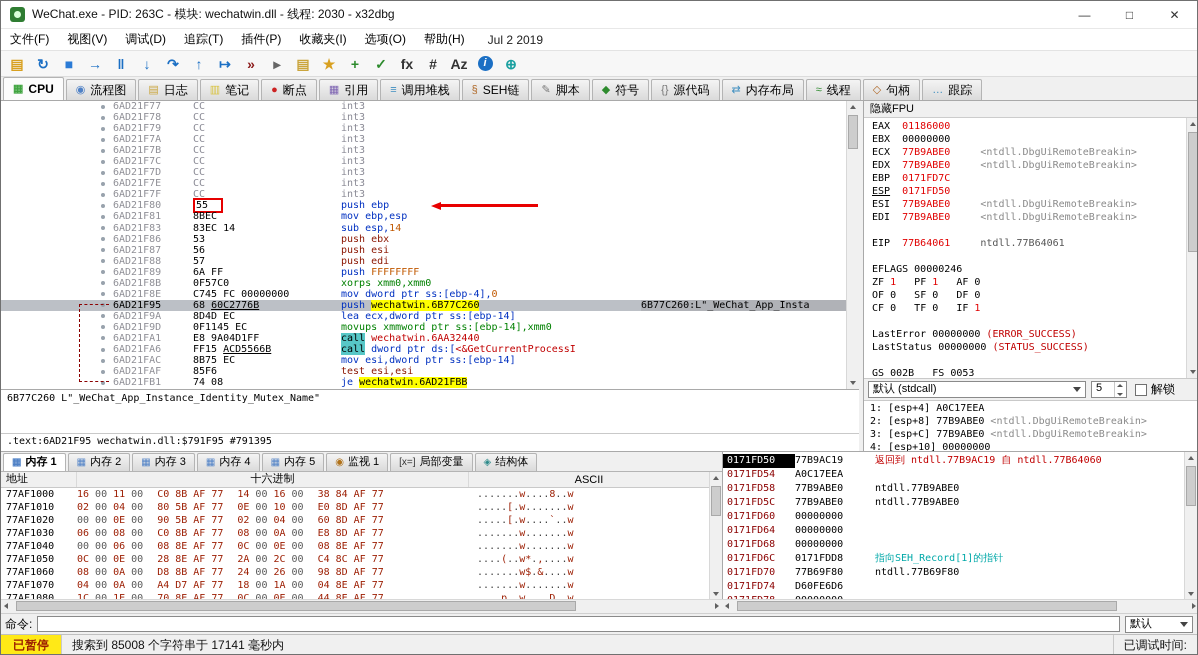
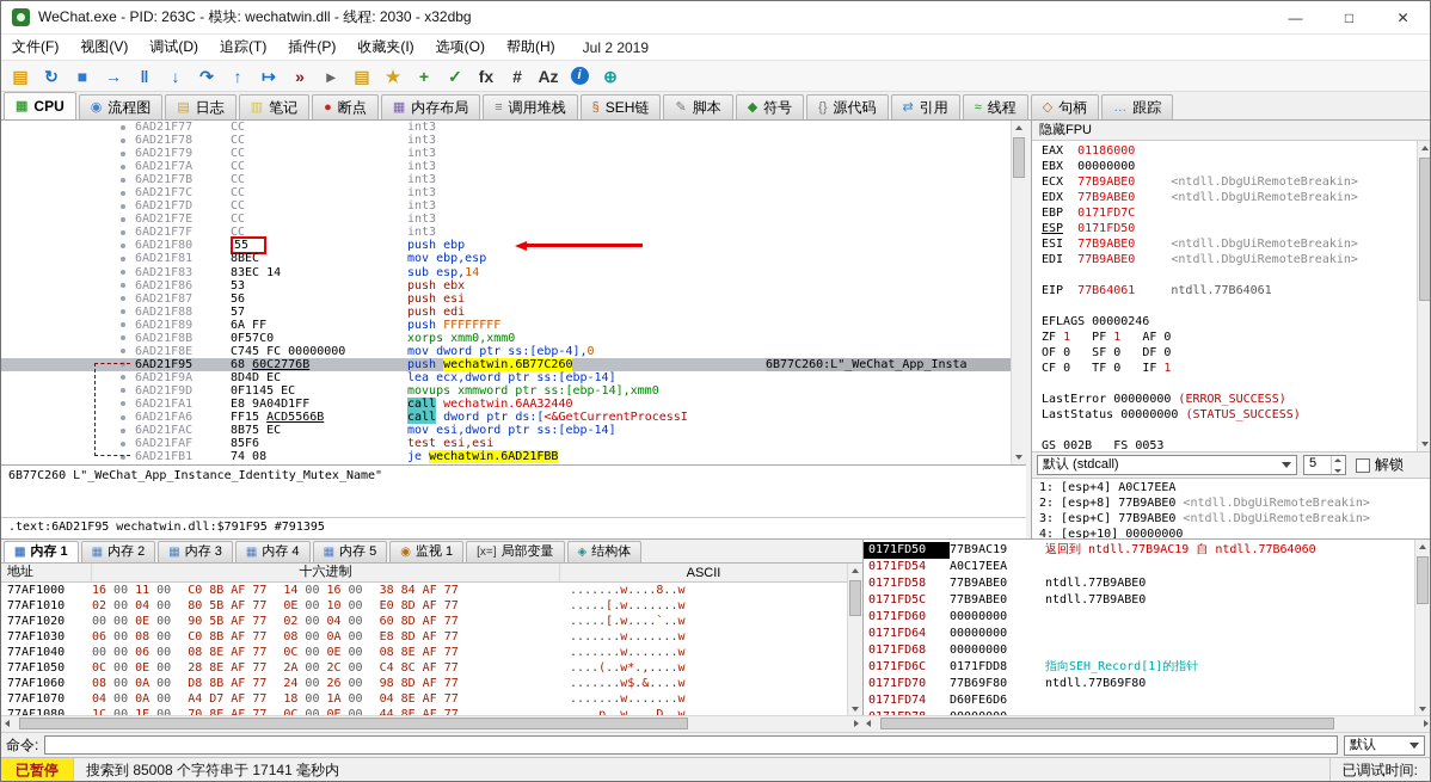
  WeChat.exe - PID: 263C - 模块: wechatwin.dll - 线程: 2030 - x32dbg
  —
  □
  ✕
  文件(F)
  视图(V)
  调试(D)
  追踪(T)
  插件(P)
  收藏夹(I)
  选项(O)
  帮助(H)
  Jul 2 2019
  ▤
  ↻
  ■
  →
  ‖
  ↓
  ↷
  ↑
  ↦
  »
  ▸
  ▤
  ★
  +
  ✓
  fx
  #
  Az
  i
  ⊕
  ▦
  CPU
  ◉
  流程图
  ▤
  日志
  ▥
  笔记
  ●
  断点
  ▦
- 引用
+ 内存布局
  ≡
  调用堆栈
  §
  SEH链
  ✎
  脚本
  ◆
  符号
  {}
  源代码
  ⇄
- 内存布局
+ 引用
  ≈
  线程
  ◇
  句柄
  …
  跟踪
  6AD21F77
  CC
  int3
  6AD21F78
  CC
  int3
  6AD21F79
  CC
  int3
  6AD21F7A
  CC
  int3
  6AD21F7B
  CC
  int3
  6AD21F7C
  CC
  int3
  6AD21F7D
  CC
  int3
  6AD21F7E
  CC
  int3
  6AD21F7F
  CC
  int3
  6AD21F80
  55
  push ebp
  6AD21F81
  8BEC
  mov ebp,esp
  6AD21F83
  83EC 14
  sub esp,14
  6AD21F86
  53
  push ebx
  6AD21F87
  56
  push esi
  6AD21F88
  57
  push edi
  6AD21F89
  6A FF
  push FFFFFFFF
  6AD21F8B
  0F57C0
  xorps xmm0,xmm0
  6AD21F8E
  C745 FC 00000000
  mov dword ptr ss:[ebp-4],0
  6AD21F95
  68 60C2776B
  push wechatwin.6B77C260
  6B77C260:L"_WeChat_App_Insta
  6AD21F9A
  8D4D EC
  lea ecx,dword ptr ss:[ebp-14]
  6AD21F9D
  0F1145 EC
  movups xmmword ptr ss:[ebp-14],xmm0
  6AD21FA1
  E8 9A04D1FF
  call wechatwin.6AA32440
  6AD21FA6
  FF15 ACD5566B
  call dword ptr ds:[<&GetCurrentProcessI
  6AD21FAC
  8B75 EC
  mov esi,dword ptr ss:[ebp-14]
  6AD21FAF
  85F6
  test esi,esi
  6AD21FB1
  74 08
  je wechatwin.6AD21FBB
  6B77C260 L"_WeChat_App_Instance_Identity_Mutex_Name"
  .text:6AD21F95 wechatwin.dll:$791F95 #791395
  隐藏FPU
  EAX 01186000
  EBX 00000000
  ECX 77B9ABE0 <ntdll.DbgUiRemoteBreakin>
  EDX 77B9ABE0 <ntdll.DbgUiRemoteBreakin>
  EBP 0171FD7C
  ESP 0171FD50
  ESI 77B9ABE0 <ntdll.DbgUiRemoteBreakin>
  EDI 77B9ABE0 <ntdll.DbgUiRemoteBreakin>
  EIP 77B64061 ntdll.77B64061
  EFLAGS 00000246
  ZF 1 PF 1 AF 0
  OF 0 SF 0 DF 0
  CF 0 TF 0 IF 1
  LastError 00000000 (ERROR_SUCCESS)
  LastStatus 00000000 (STATUS_SUCCESS)
  GS 002B FS 0053
  默认 (stdcall)
  5
  解锁
  1: [esp+4] A0C17EEA
  2: [esp+8] 77B9ABE0 <ntdll.DbgUiRemoteBreakin>
  3: [esp+C] 77B9ABE0 <ntdll.DbgUiRemoteBreakin>
  4: [esp+10] 00000000
  ▦
  内存 1
  ▦
  内存 2
  ▦
  内存 3
  ▦
  内存 4
  ▦
  内存 5
  ◉
  监视 1
  [x=]
  局部变量
  ◈
  结构体
  地址
  十六进制
  ASCII
  77AF1000
  16 00 11 00 C0 8B AF 77 14 00 16 00 38 84 AF 77
  .......w....8..w
  77AF1010
  02 00 04 00 80 5B AF 77 0E 00 10 00 E0 8D AF 77
  .....[.w.......w
  77AF1020
  00 00 0E 00 90 5B AF 77 02 00 04 00 60 8D AF 77
  .....[.w....`..w
  77AF1030
  06 00 08 00 C0 8B AF 77 08 00 0A 00 E8 8D AF 77
  .......w.......w
  77AF1040
  00 00 06 00 08 8E AF 77 0C 00 0E 00 08 8E AF 77
  .......w.......w
  77AF1050
  0C 00 0E 00 28 8E AF 77 2A 00 2C 00 C4 8C AF 77
  ....(..w*.,....w
  77AF1060
  08 00 0A 00 D8 8B AF 77 24 00 26 00 98 8D AF 77
  .......w$.&....w
  77AF1070
  04 00 0A 00 A4 D7 AF 77 18 00 1A 00 04 8E AF 77
  .......w.......w
  0171FD50
  77B9AC19
  返回到 ntdll.77B9AC19 自 ntdll.77B64060
  0171FD54
  A0C17EEA
  0171FD58
  77B9ABE0
  ntdll.77B9ABE0
  0171FD5C
  77B9ABE0
  ntdll.77B9ABE0
  0171FD60
  00000000
  0171FD64
  00000000
  0171FD68
  00000000
  0171FD6C
  0171FDD8
  指向SEH_Record[1]的指针
  0171FD70
  77B69F80
  ntdll.77B69F80
  0171FD74
  D60FE6D6
  命令:
  默认
  已暂停
  搜索到 85008 个字符串于 17141 毫秒内
  已调试时间:
